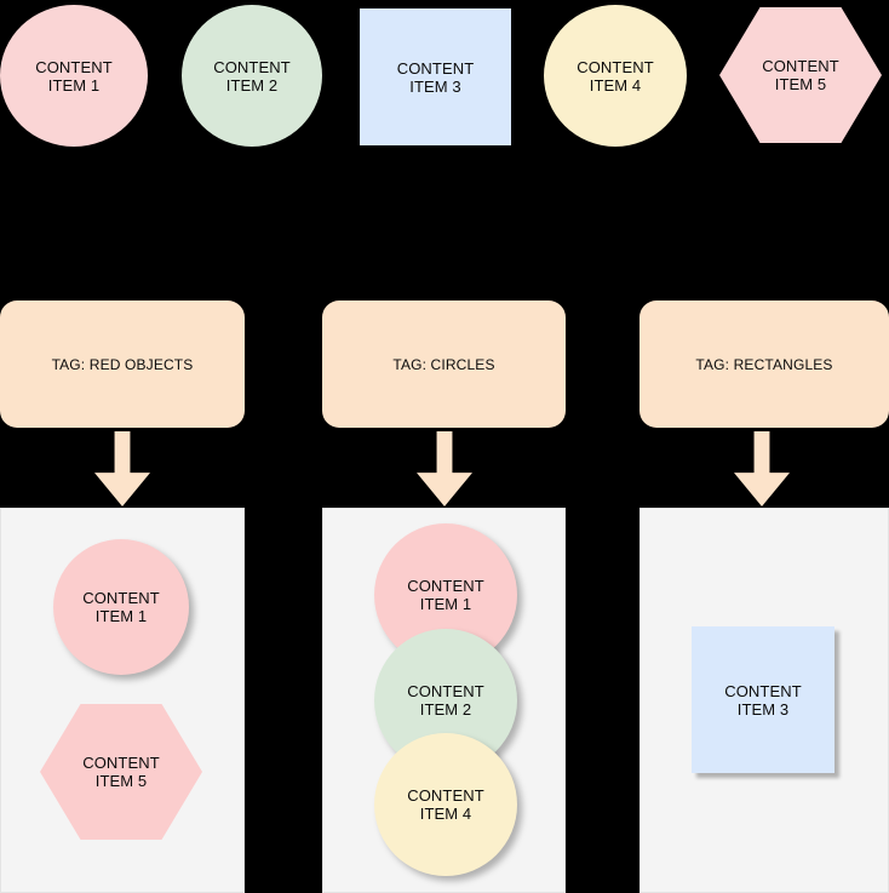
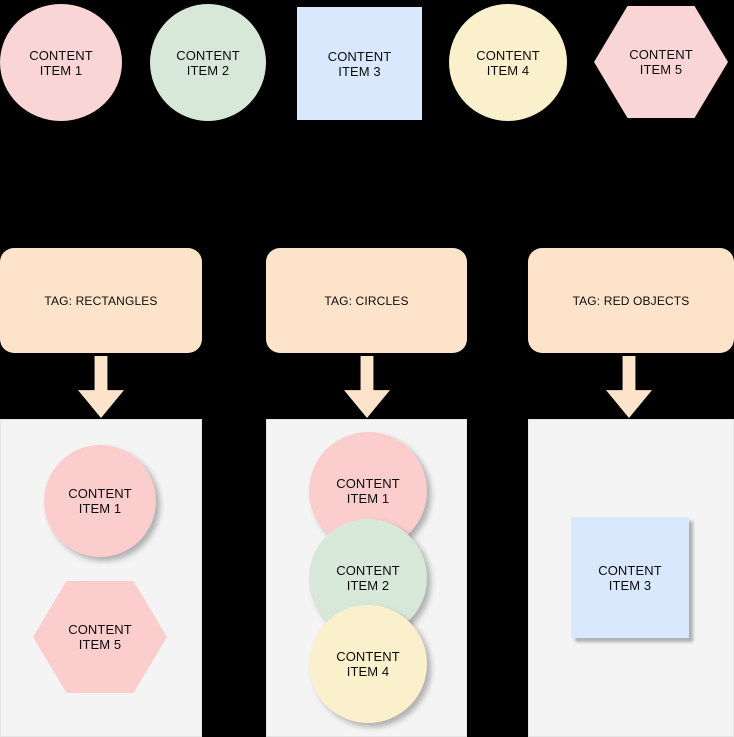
  CONTENT
  ITEM 1
  CONTENT
  ITEM 2
  CONTENT
  ITEM 3
  CONTENT
  ITEM 4
  CONTENT
  ITEM 5
- TAG: RED OBJECTS
+ TAG: RECTANGLES
  TAG: CIRCLES
- TAG: RECTANGLES
+ TAG: RED OBJECTS
  CONTENT
  ITEM 1
  CONTENT
  ITEM 5
  CONTENT
  ITEM 1
  CONTENT
  ITEM 2
  CONTENT
  ITEM 4
  CONTENT
  ITEM 3
